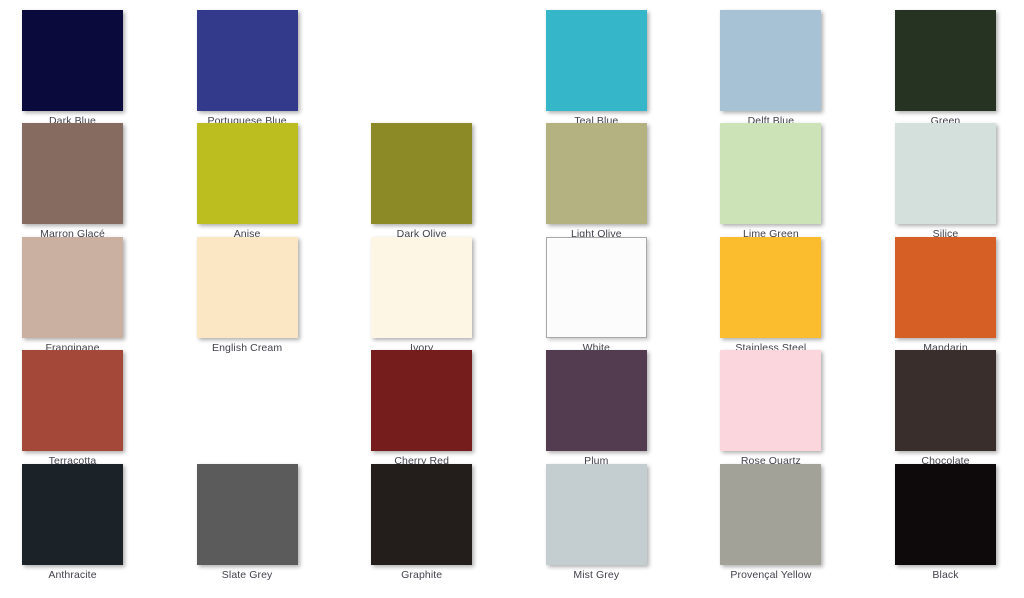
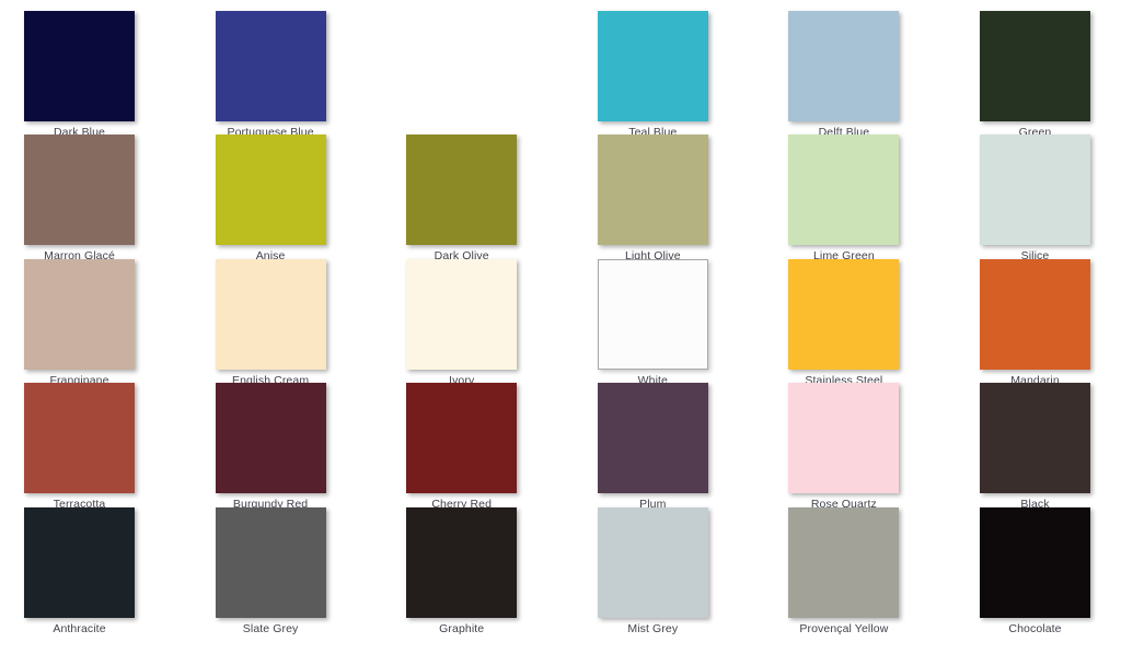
  Dark Blue
  Portuguese Blue
  Teal Blue
  Delft Blue
  Green
  Marron Glacé
  Anise
  Dark Olive
  Light Olive
  Lime Green
  Silice
  Frangipane
  English Cream
  Ivory
  White
  Stainless Steel
  Mandarin
  Terracotta
+ Burgundy Red
  Cherry Red
  Plum
  Rose Quartz
- Chocolate
+ Black
  Anthracite
  Slate Grey
  Graphite
  Mist Grey
  Provençal Yellow
- Black
+ Chocolate
